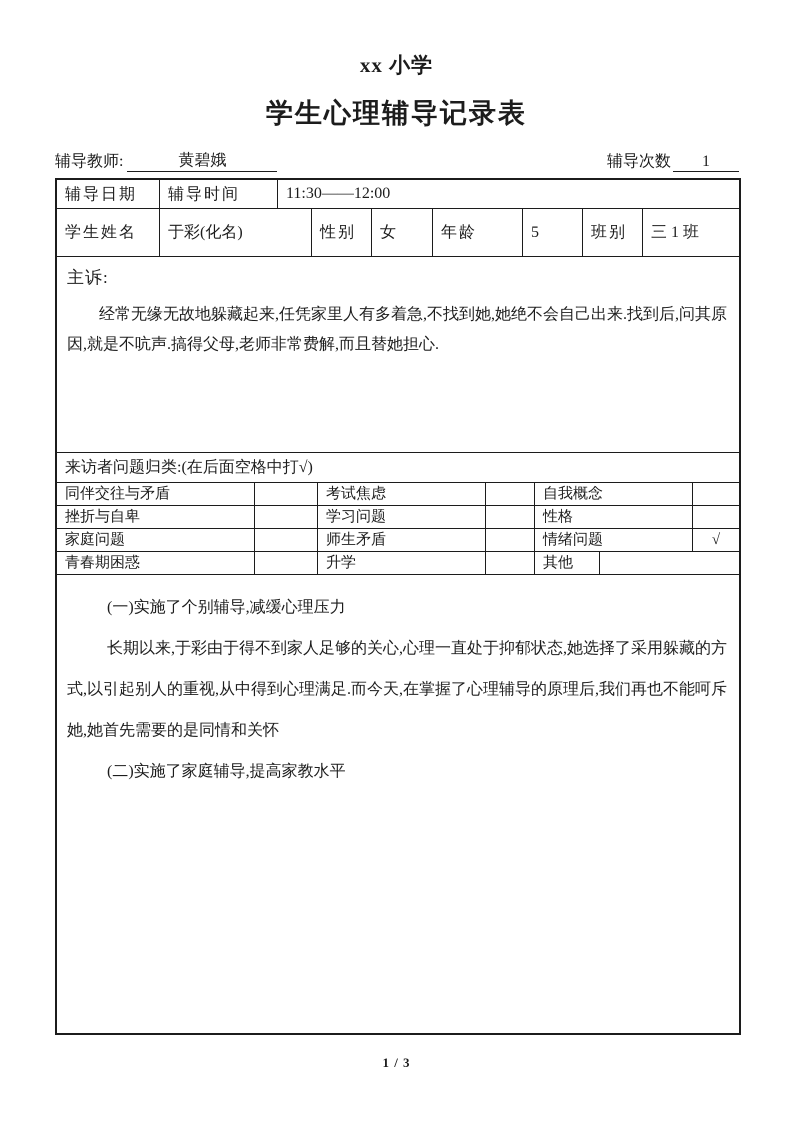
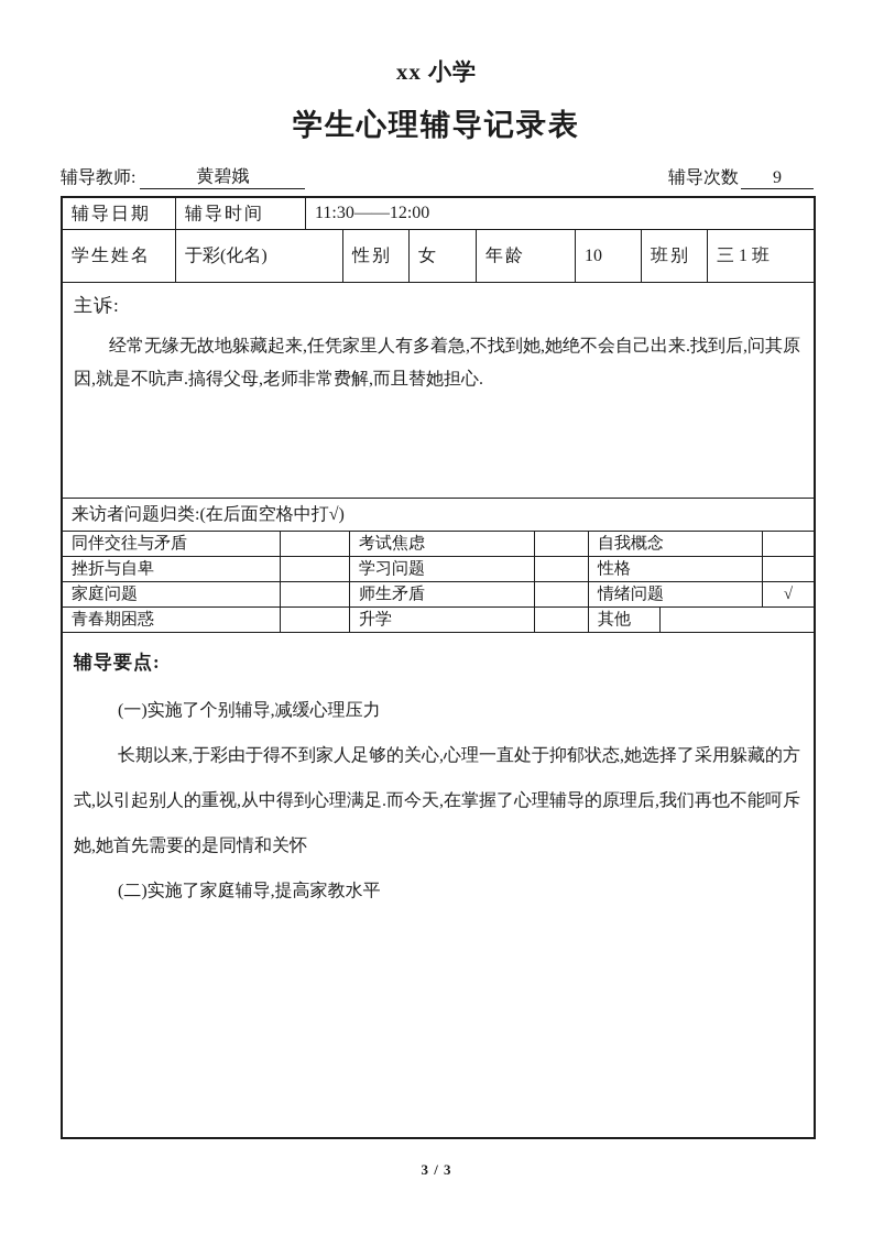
  xx 小学
  学生心理辅导记录表
  辅导教师:
  黄碧娥
  辅导次数
- 1
+ 9
  辅导日期
  辅导时间
  11:30——12:00
  学生姓名
  于彩(化名)
  性别
  女
  年龄
- 5
+ 10
  班别
  三 1 班
  主诉:
  经常无缘无故地躲藏起来,任凭家里人有多着急,不找到她,她绝不会自己出来.找到后,问其原因,就是不吭声.搞得父母,老师非常费解,而且替她担心.
  来访者问题归类:(在后面空格中打√)
  同伴交往与矛盾
  考试焦虑
  自我概念
  挫折与自卑
  学习问题
  性格
  家庭问题
  师生矛盾
  情绪问题
  √
  青春期困惑
  升学
  其他
+ 辅导要点:
  (一)实施了个别辅导,减缓心理压力
  长期以来,于彩由于得不到家人足够的关心,心理一直处于抑郁状态,她选择了采用躲藏的方式,以引起别人的重视,从中得到心理满足.而今天,在掌握了心理辅导的原理后,我们再也不能呵斥她,她首先需要的是同情和关怀
  (二)实施了家庭辅导,提高家教水平
- 1 / 3
+ 3 / 3
